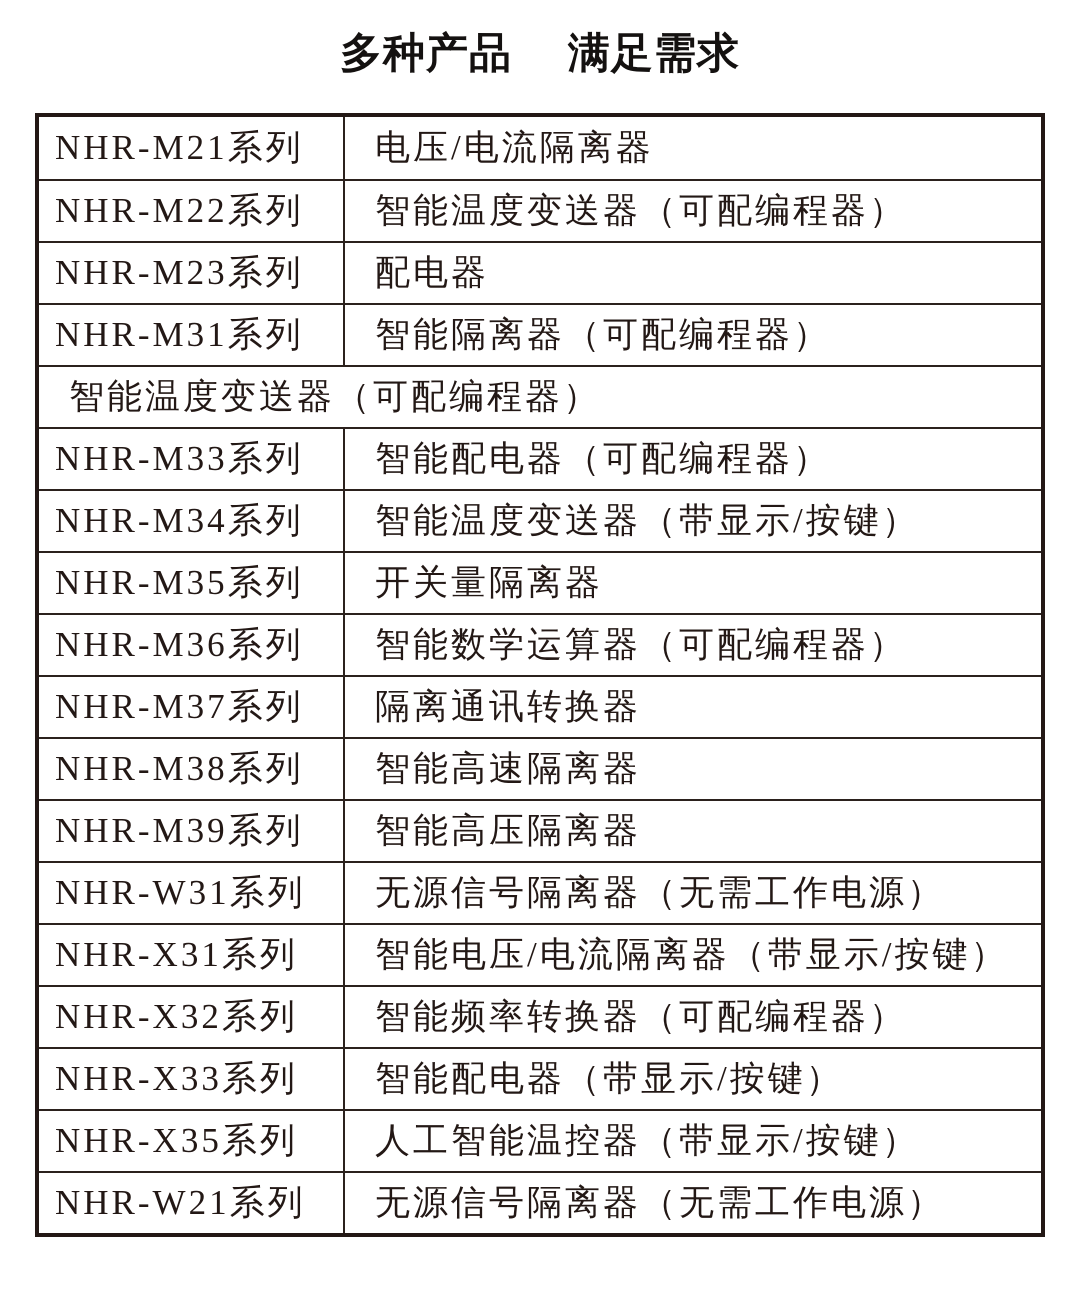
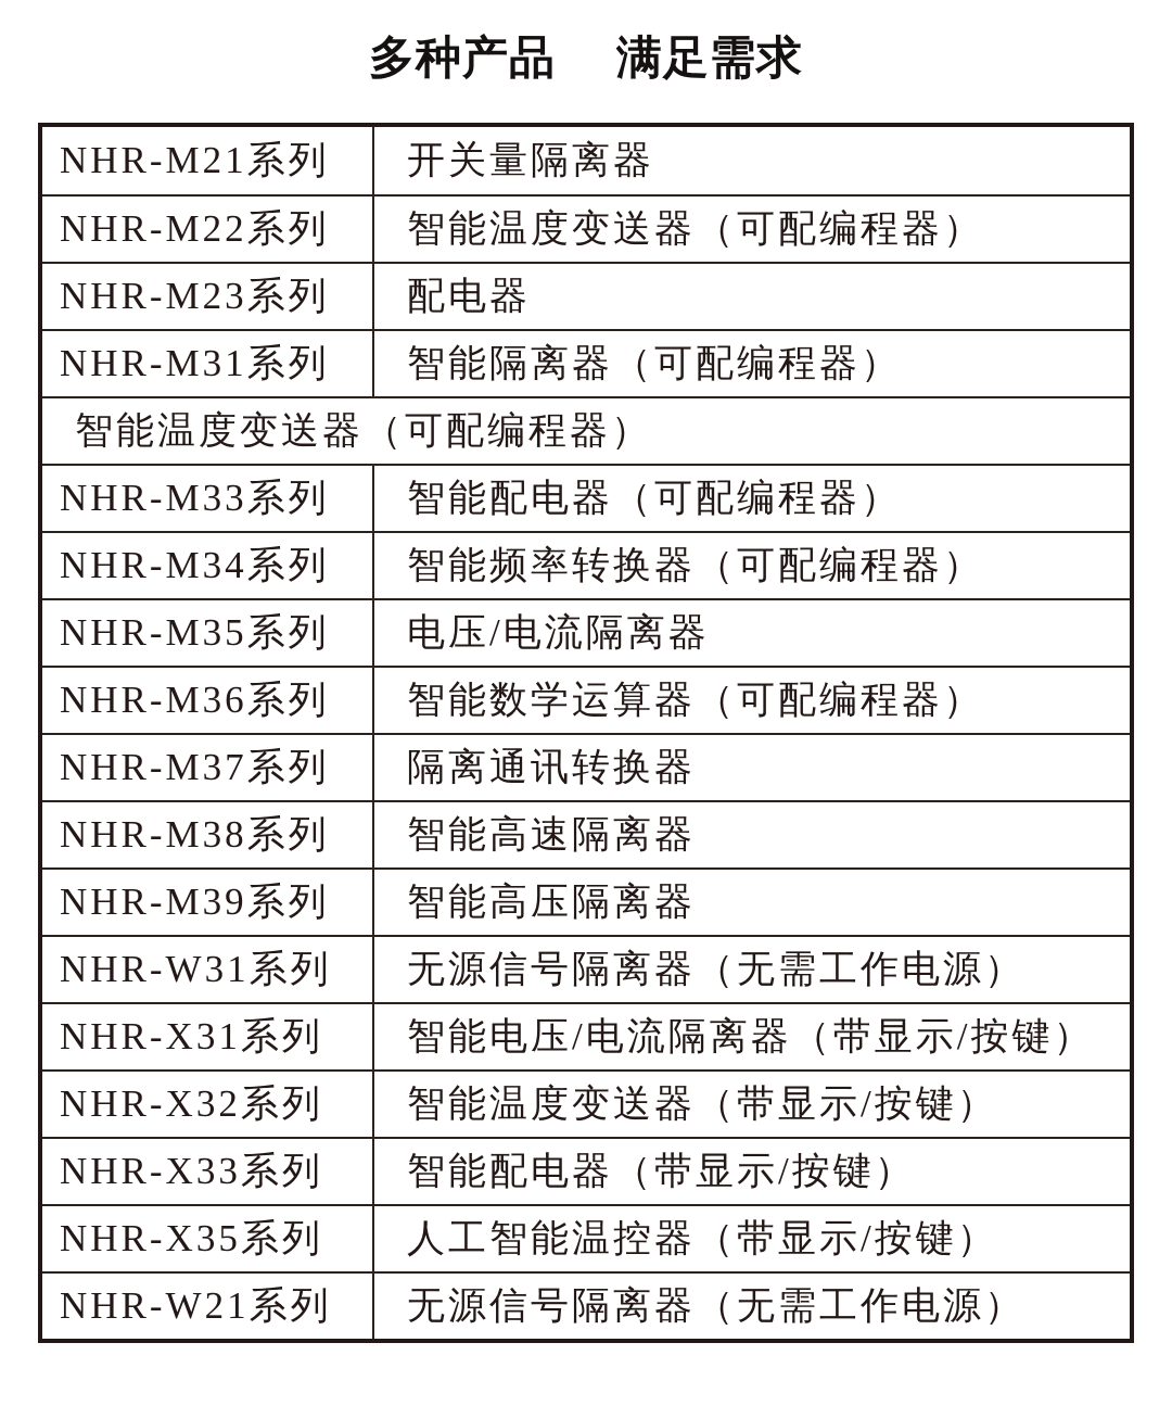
  多种产品 满足需求
  NHR-M21系列
- 电压/电流隔离器
+ 开关量隔离器
  NHR-M22系列
  智能温度变送器（可配编程器）
  NHR-M23系列
  配电器
  NHR-M31系列
  智能隔离器（可配编程器）
  智能温度变送器（可配编程器）
  NHR-M33系列
  智能配电器（可配编程器）
  NHR-M34系列
- 智能温度变送器（带显示/按键）
+ 智能频率转换器（可配编程器）
  NHR-M35系列
- 开关量隔离器
+ 电压/电流隔离器
  NHR-M36系列
  智能数学运算器（可配编程器）
  NHR-M37系列
  隔离通讯转换器
  NHR-M38系列
  智能高速隔离器
  NHR-M39系列
  智能高压隔离器
  NHR-W31系列
  无源信号隔离器（无需工作电源）
  NHR-X31系列
  智能电压/电流隔离器（带显示/按键）
  NHR-X32系列
- 智能频率转换器（可配编程器）
+ 智能温度变送器（带显示/按键）
  NHR-X33系列
  智能配电器（带显示/按键）
  NHR-X35系列
  人工智能温控器（带显示/按键）
  NHR-W21系列
  无源信号隔离器（无需工作电源）
